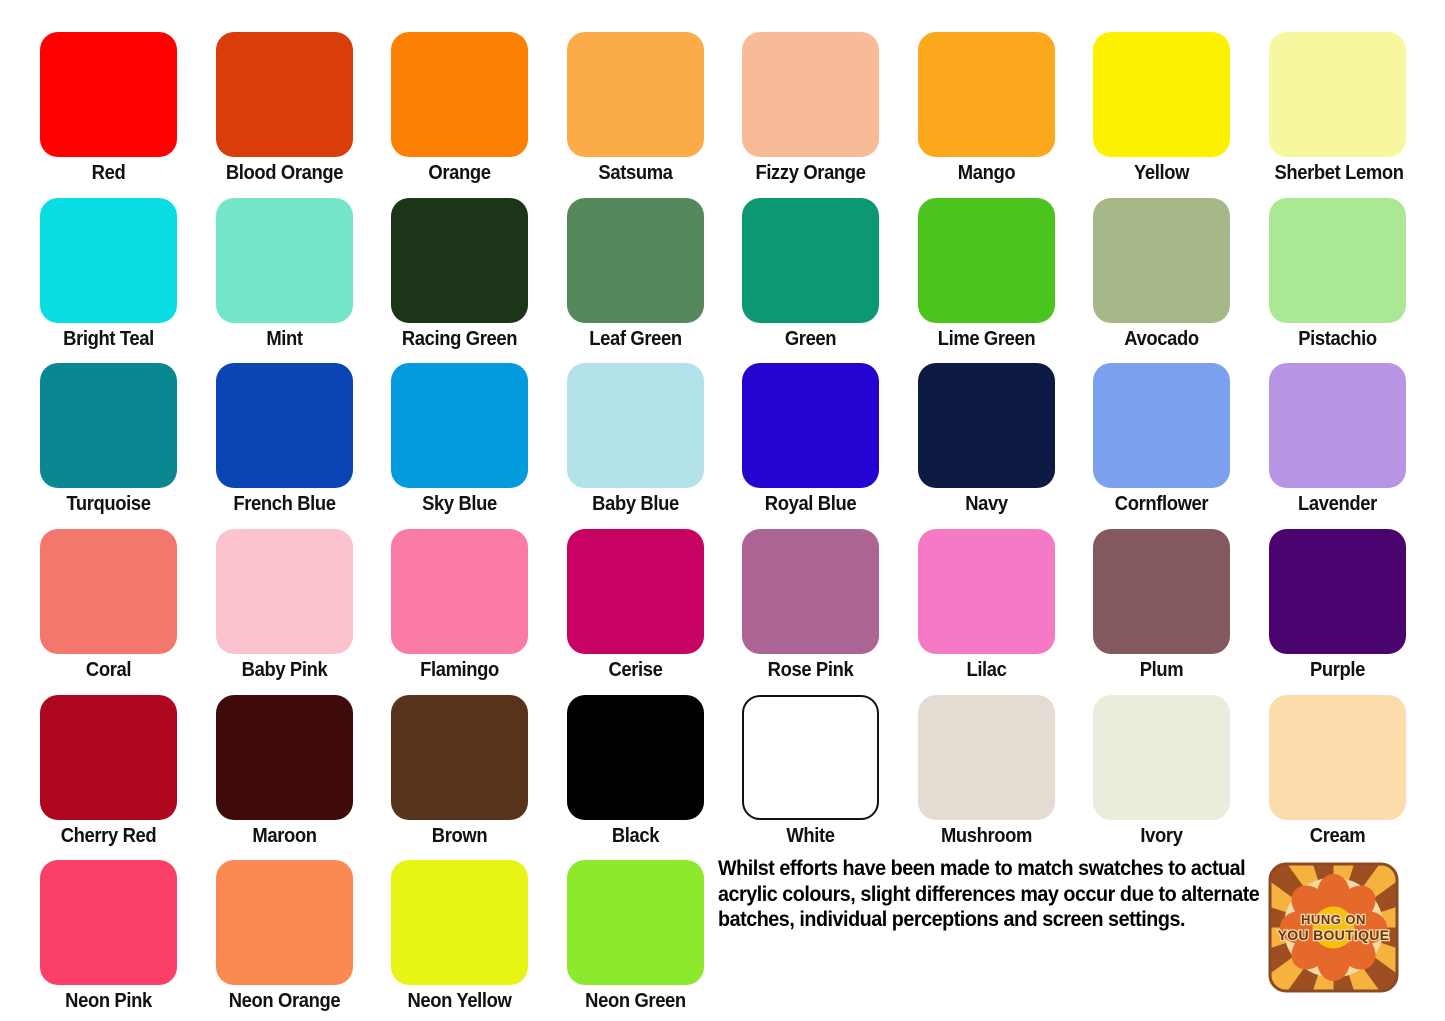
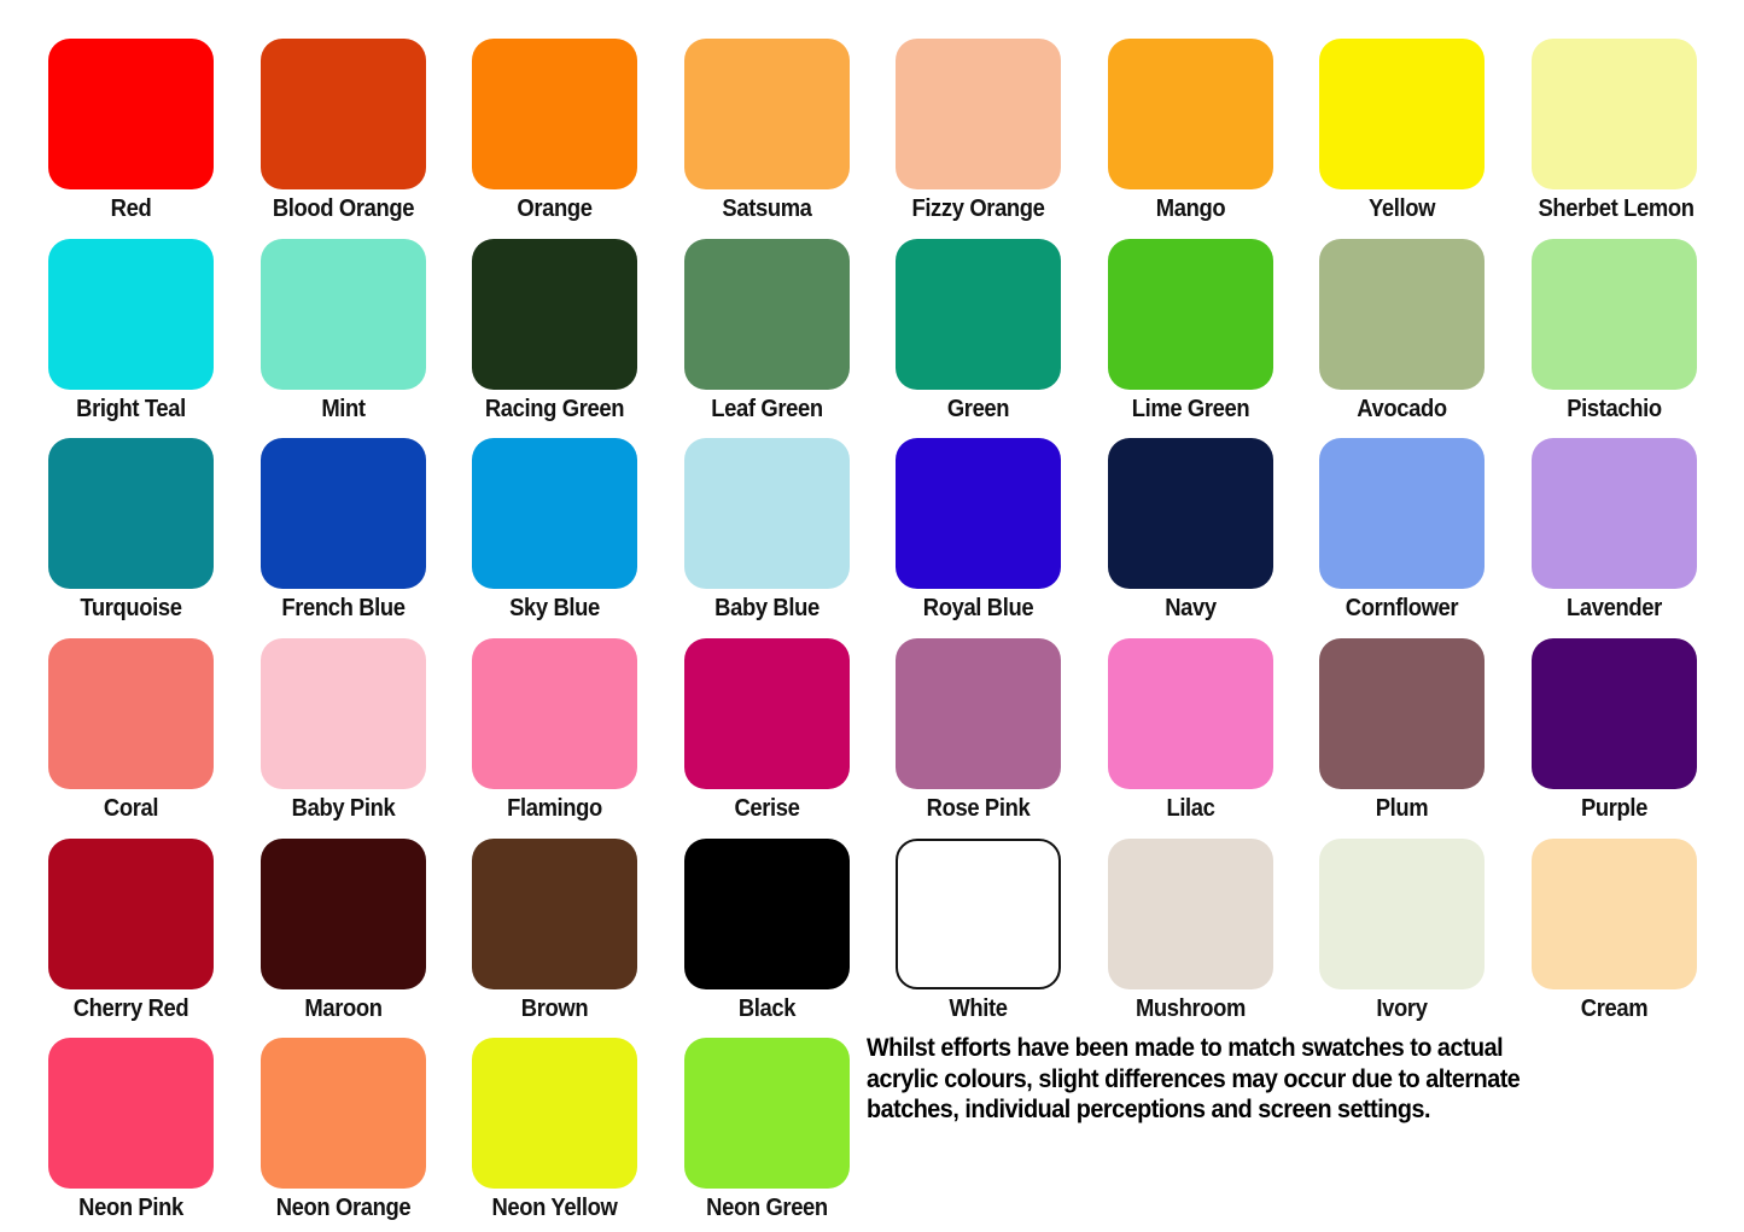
  Red
  Blood Orange
  Orange
  Satsuma
  Fizzy Orange
  Mango
  Yellow
  Sherbet Lemon
  Bright Teal
  Mint
  Racing Green
  Leaf Green
  Green
  Lime Green
  Avocado
  Pistachio
  Turquoise
  French Blue
  Sky Blue
  Baby Blue
  Royal Blue
  Navy
  Cornflower
  Lavender
  Coral
  Baby Pink
  Flamingo
  Cerise
  Rose Pink
  Lilac
  Plum
  Purple
  Cherry Red
  Maroon
  Brown
  Black
  White
  Mushroom
  Ivory
  Cream
  Neon Pink
  Neon Orange
  Neon Yellow
  Neon Green
  Whilst efforts have been made to match swatches to actual acrylic colours, slight differences may occur due to alternate batches, individual perceptions and screen settings.
- HUNG ON
- YOU BOUTIQUE
